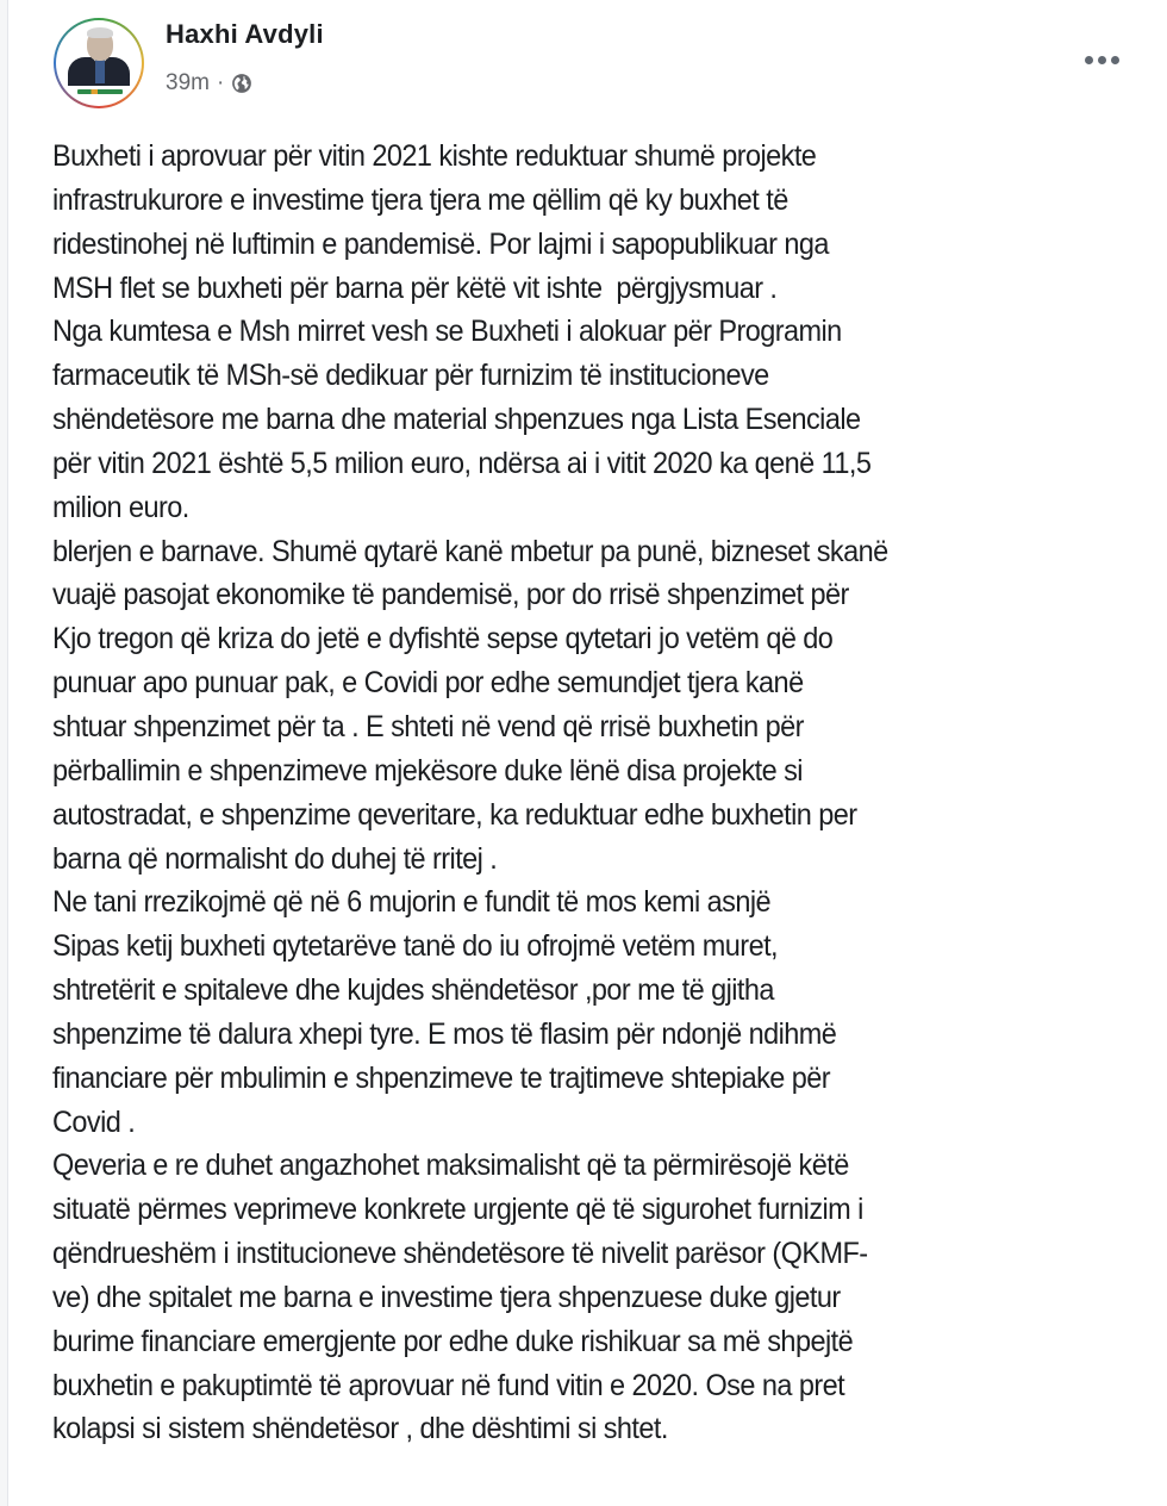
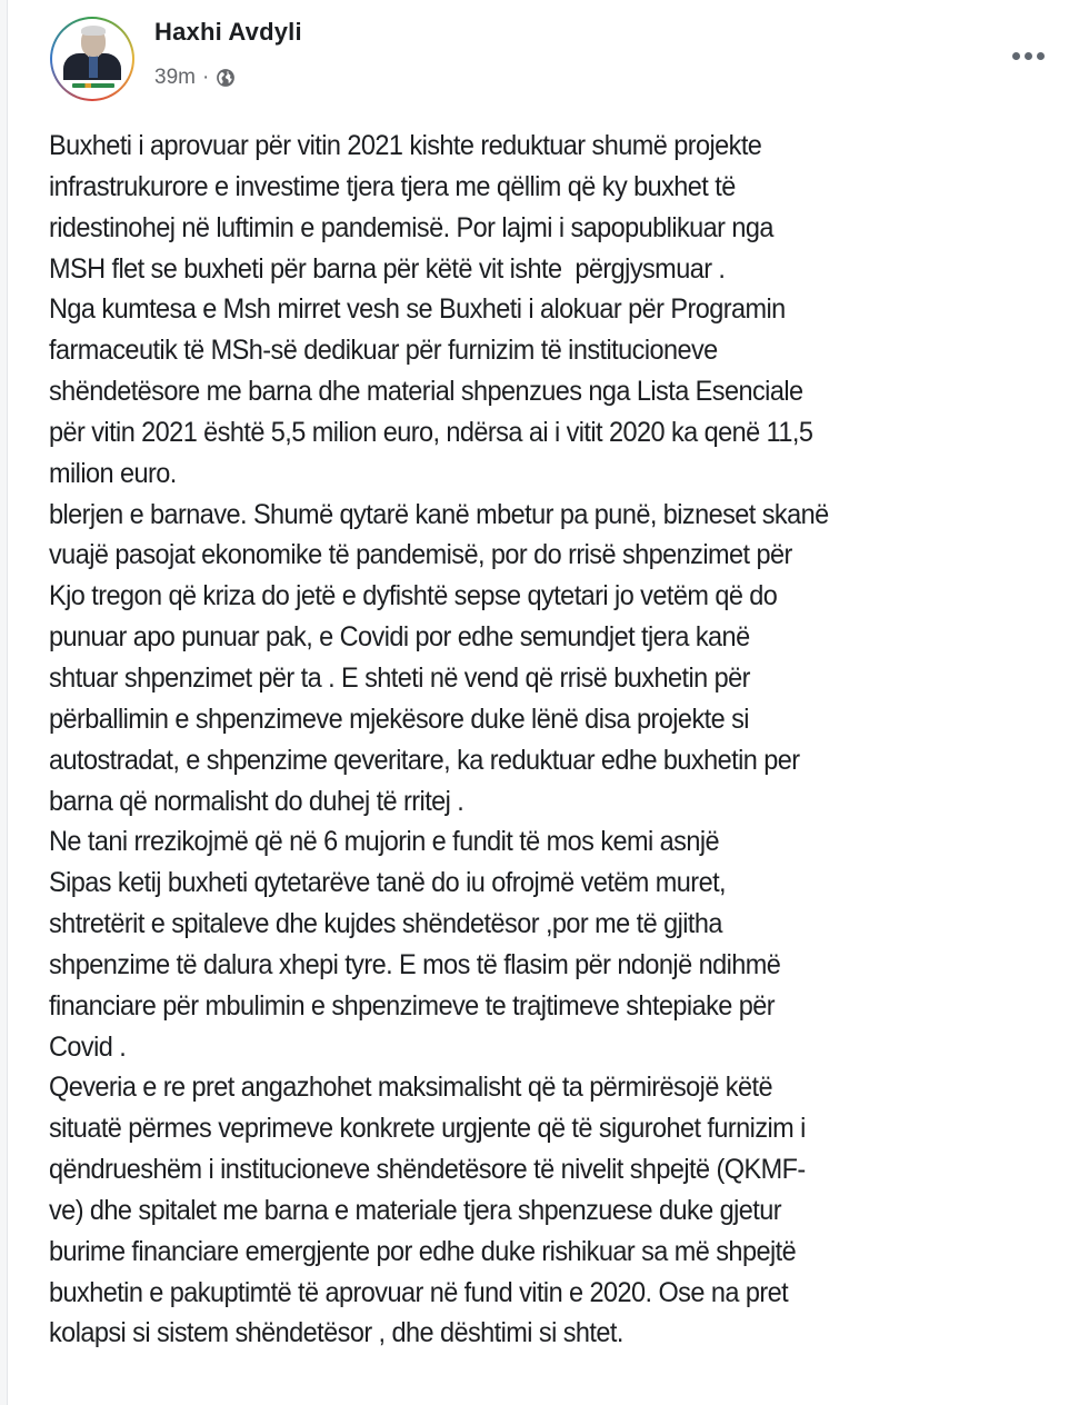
  Haxhi Avdyli
  39m
  ·
  Buxheti i aprovuar për vitin 2021 kishte reduktuar shumë projekte
  infrastrukurore e investime tjera tjera me qëllim që ky buxhet të
  ridestinohej në luftimin e pandemisë. Por lajmi i sapopublikuar nga
  MSH flet se buxheti për barna për këtë vit ishte përgjysmuar .
  Nga kumtesa e Msh mirret vesh se Buxheti i alokuar për Programin
  farmaceutik të MSh-së dedikuar për furnizim të institucioneve
  shëndetësore me barna dhe material shpenzues nga Lista Esenciale
  për vitin 2021 është 5,5 milion euro, ndërsa ai i vitit 2020 ka qenë 11,5
  milion euro.
  blerjen e barnave. Shumë qytarë kanë mbetur pa punë, bizneset skanë
  vuajë pasojat ekonomike të pandemisë, por do rrisë shpenzimet për
  Kjo tregon që kriza do jetë e dyfishtë sepse qytetari jo vetëm që do
  punuar apo punuar pak, e Covidi por edhe semundjet tjera kanë
  shtuar shpenzimet për ta . E shteti në vend që rrisë buxhetin për
  përballimin e shpenzimeve mjekësore duke lënë disa projekte si
  autostradat, e shpenzime qeveritare, ka reduktuar edhe buxhetin per
  barna që normalisht do duhej të rritej .
  Ne tani rrezikojmë që në 6 mujorin e fundit të mos kemi asnjë
  Sipas ketij buxheti qytetarëve tanë do iu ofrojmë vetëm muret,
  shtretërit e spitaleve dhe kujdes shëndetësor ,por me të gjitha
  shpenzime të dalura xhepi tyre. E mos të flasim për ndonjë ndihmë
  financiare për mbulimin e shpenzimeve te trajtimeve shtepiake për
  Covid .
- Qeveria e re duhet angazhohet maksimalisht që ta përmirësojë këtë
+ Qeveria e re pret angazhohet maksimalisht që ta përmirësojë këtë
  situatë përmes veprimeve konkrete urgjente që të sigurohet furnizim i
- qëndrueshëm i institucioneve shëndetësore të nivelit parësor (QKMF-
+ qëndrueshëm i institucioneve shëndetësore të nivelit shpejtë (QKMF-
- ve) dhe spitalet me barna e investime tjera shpenzuese duke gjetur
+ ve) dhe spitalet me barna e materiale tjera shpenzuese duke gjetur
  burime financiare emergjente por edhe duke rishikuar sa më shpejtë
  buxhetin e pakuptimtë të aprovuar në fund vitin e 2020. Ose na pret
  kolapsi si sistem shëndetësor , dhe dështimi si shtet.
